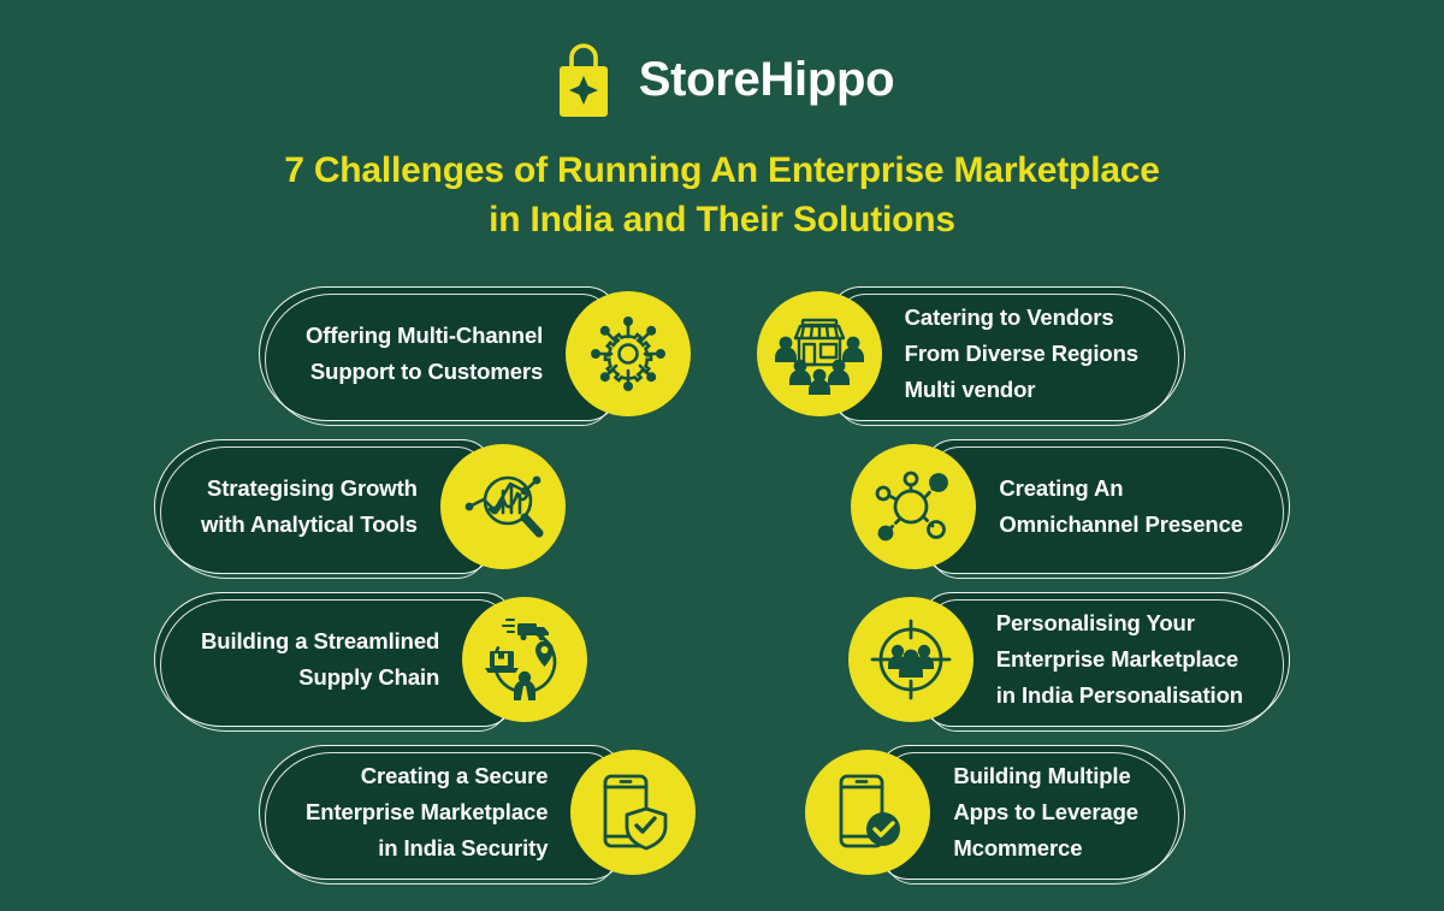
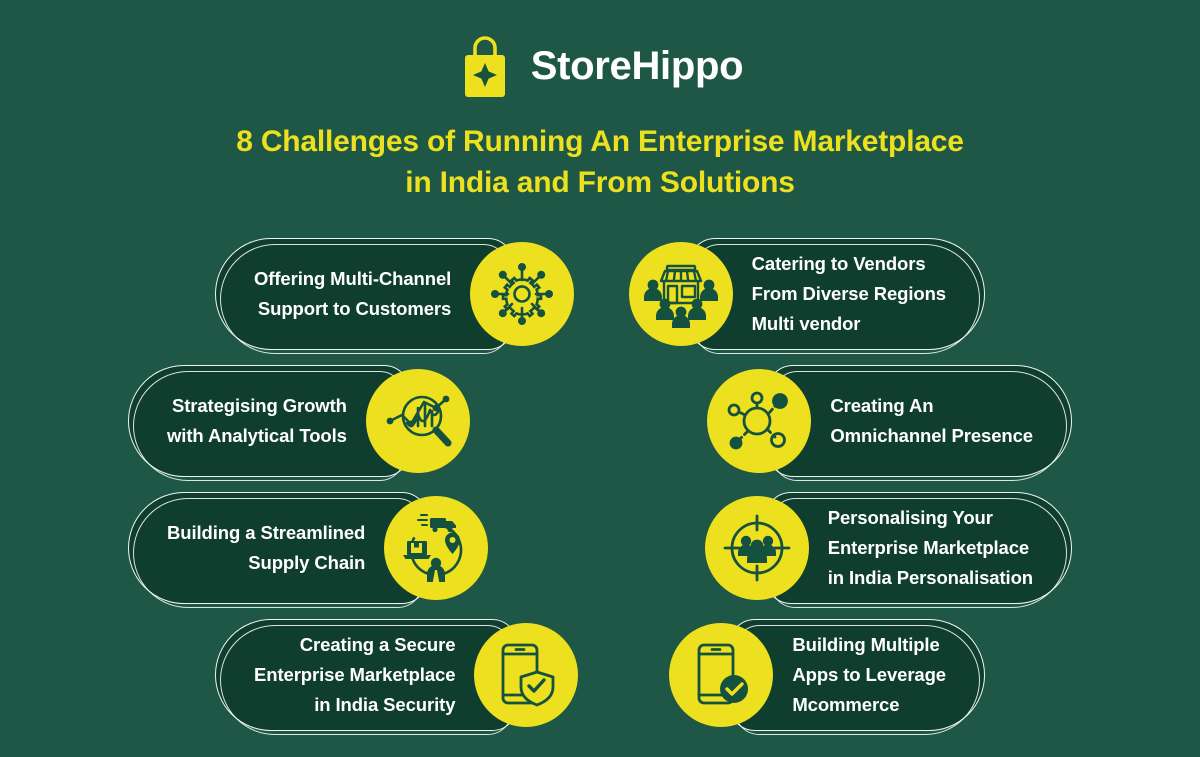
  StoreHippo
- 7 Challenges of Running An Enterprise Marketplace
+ 8 Challenges of Running An Enterprise Marketplace
- in India and Their Solutions
+ in India and From Solutions
  Offering Multi-Channel
  Support to Customers
  Strategising Growth
  with Analytical Tools
  Building a Streamlined
  Supply Chain
  Creating a Secure
  Enterprise Marketplace
  in India Security
  Catering to Vendors
  From Diverse Regions
  Multi vendor
  Creating An
  Omnichannel Presence
  Personalising Your
  Enterprise Marketplace
  in India Personalisation
  Building Multiple
  Apps to Leverage
  Mcommerce
